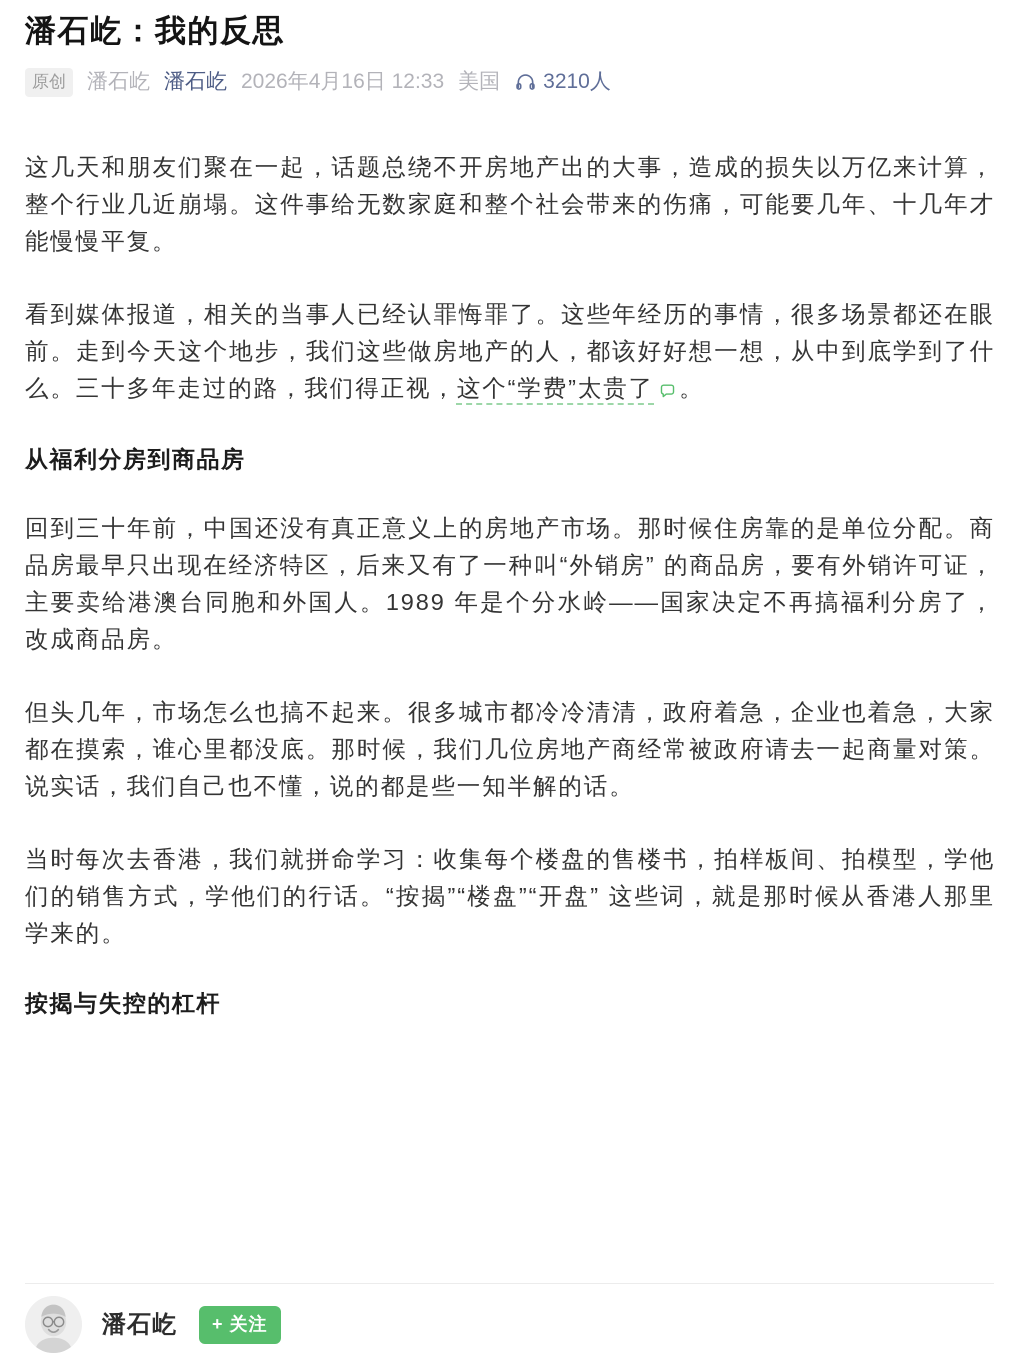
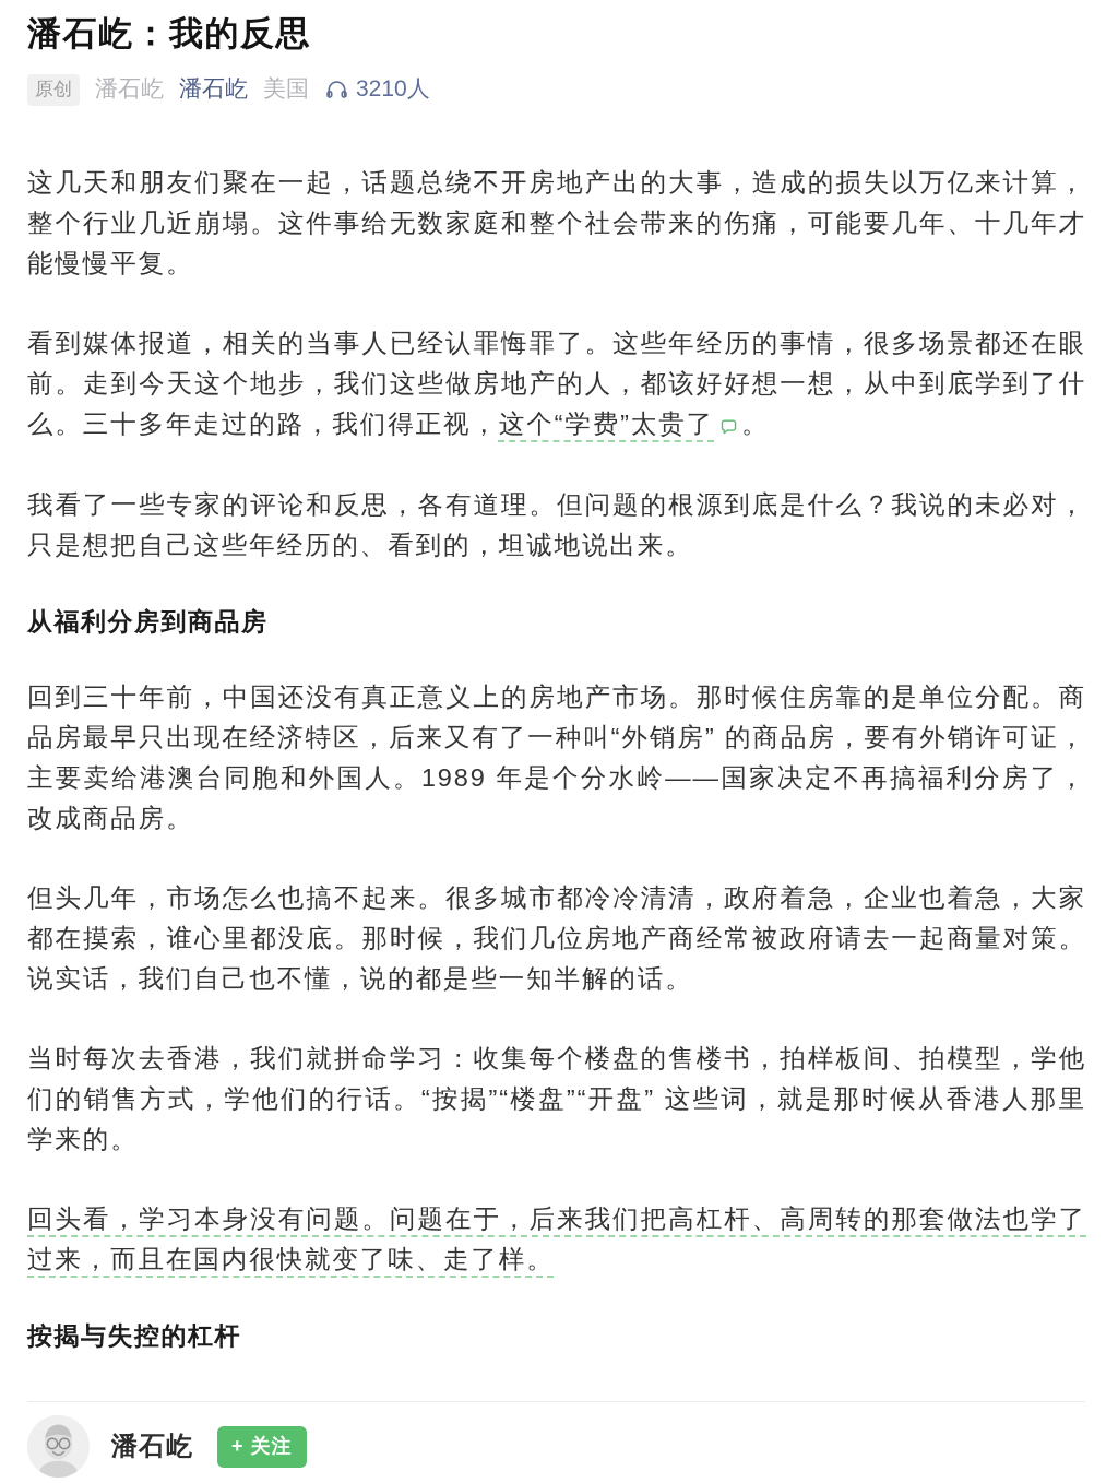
  潘石屹：我的反思
  原创
  潘石屹
  潘石屹
- 2026年4月16日 12:33
  美国
  3210人
  这几天和朋友们聚在一起，话题总绕不开房地产出的大事，造成的损失以万亿来计算，整个行业几近崩塌。这件事给无数家庭和整个社会带来的伤痛，可能要几年、十几年才能慢慢平复。
  看到媒体报道，相关的当事人已经认罪悔罪了。这些年经历的事情，很多场景都还在眼前。走到今天这个地步，我们这些做房地产的人，都该好好想一想，从中到底学到了什么。三十多年走过的路，我们得正视，这个“学费”太贵了 。
+ 我看了一些专家的评论和反思，各有道理。但问题的根源到底是什么？我说的未必对，只是想把自己这些年经历的、看到的，坦诚地说出来。
  从福利分房到商品房
  回到三十年前，中国还没有真正意义上的房地产市场。那时候住房靠的是单位分配。商品房最早只出现在经济特区，后来又有了一种叫“外销房” 的商品房，要有外销许可证，主要卖给港澳台同胞和外国人。1989 年是个分水岭——国家决定不再搞福利分房了，改成商品房。
  但头几年，市场怎么也搞不起来。很多城市都冷冷清清，政府着急，企业也着急，大家都在摸索，谁心里都没底。那时候，我们几位房地产商经常被政府请去一起商量对策。说实话，我们自己也不懂，说的都是些一知半解的话。
  当时每次去香港，我们就拼命学习：收集每个楼盘的售楼书，拍样板间、拍模型，学他们的销售方式，学他们的行话。“按揭”“楼盘”“开盘” 这些词，就是那时候从香港人那里学来的。
+ 回头看，学习本身没有问题。问题在于，后来我们把高杠杆、高周转的那套做法也学了过来，而且在国内很快就变了味、走了样。
  按揭与失控的杠杆
  潘石屹
  + 关注
